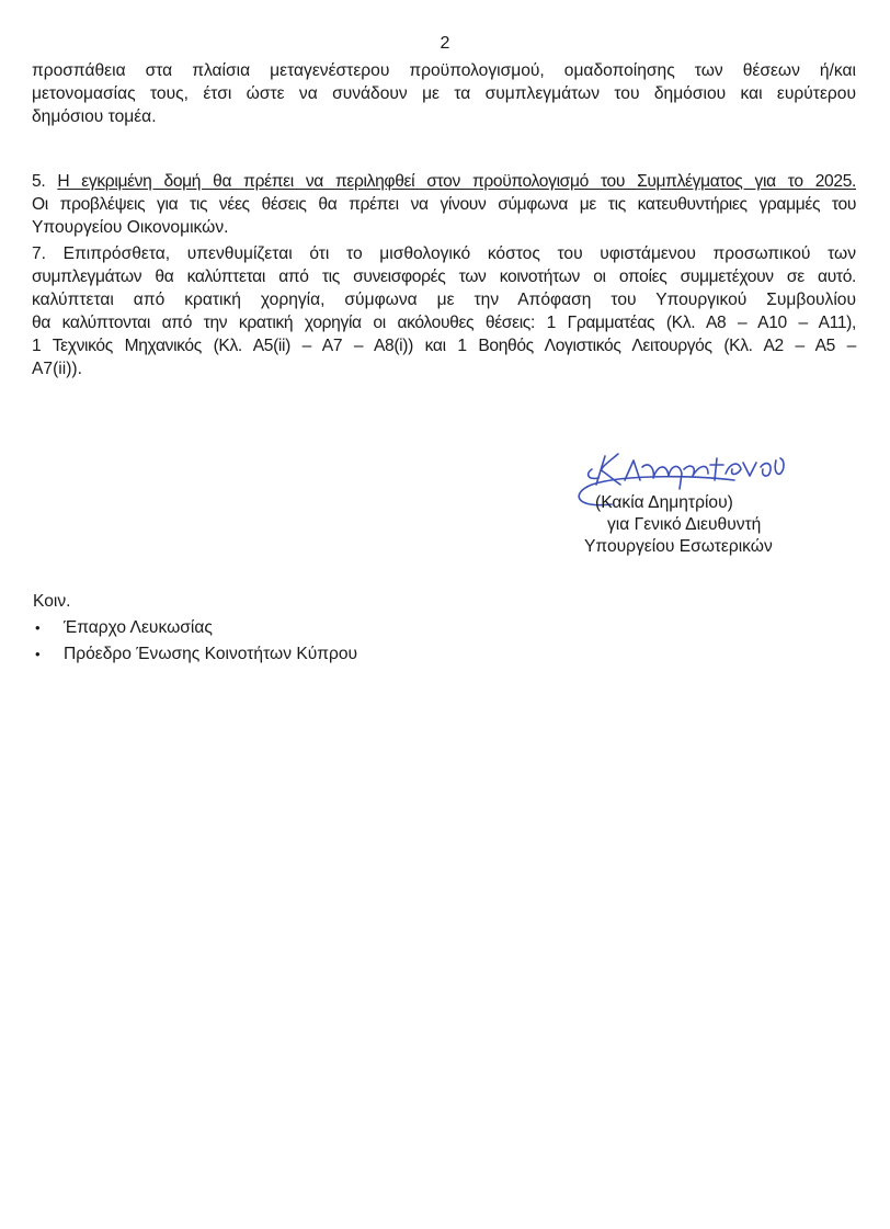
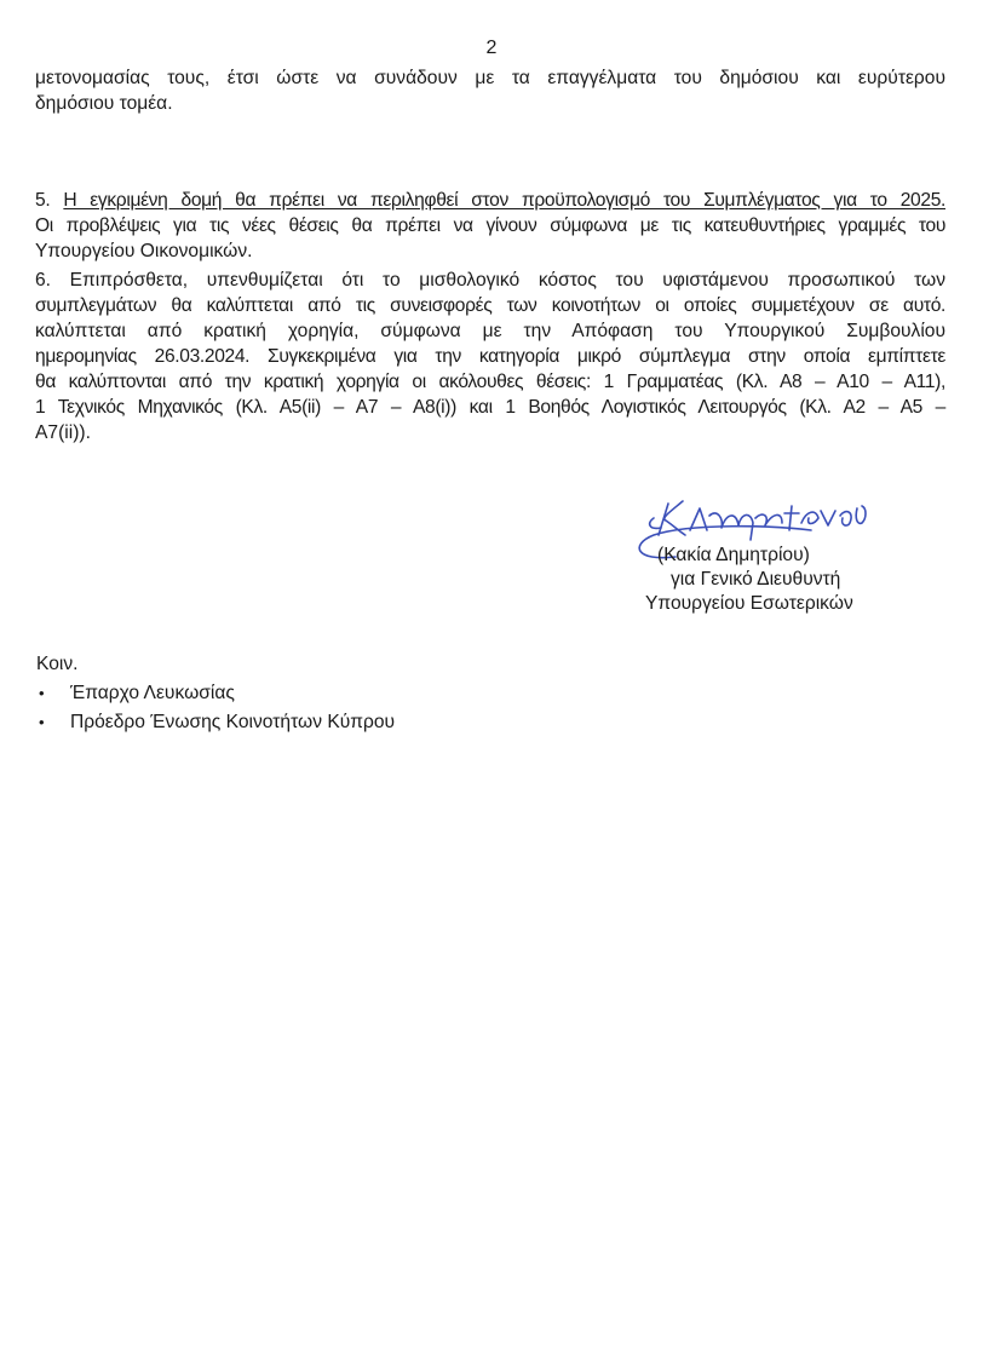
  2
- προσπάθεια στα πλαίσια μεταγενέστερου προϋπολογισμού, ομαδοποίησης των θέσεων ή/και
- μετονομασίας τους, έτσι ώστε να συνάδουν με τα συμπλεγμάτων του δημόσιου και ευρύτερου
+ μετονομασίας τους, έτσι ώστε να συνάδουν με τα επαγγέλματα του δημόσιου και ευρύτερου
  δημόσιου τομέα.
  5. Η εγκριμένη δομή θα πρέπει να περιληφθεί στον προϋπολογισμό του Συμπλέγματος για το 2025.
  Οι προβλέψεις για τις νέες θέσεις θα πρέπει να γίνουν σύμφωνα με τις κατευθυντήριες γραμμές του
  Υπουργείου Οικονομικών.
- 7. Επιπρόσθετα, υπενθυμίζεται ότι το μισθολογικό κόστος του υφιστάμενου προσωπικού των
+ 6. Επιπρόσθετα, υπενθυμίζεται ότι το μισθολογικό κόστος του υφιστάμενου προσωπικού των
  συμπλεγμάτων θα καλύπτεται από τις συνεισφορές των κοινοτήτων οι οποίες συμμετέχουν σε αυτό.
  καλύπτεται από κρατική χορηγία, σύμφωνα με την Απόφαση του Υπουργικού Συμβουλίου
+ ημερομηνίας 26.03.2024. Συγκεκριμένα για την κατηγορία μικρό σύμπλεγμα στην οποία εμπίπτετε
  θα καλύπτονται από την κρατική χορηγία οι ακόλουθες θέσεις: 1 Γραμματέας (Κλ. Α8 – Α10 – Α11),
  1 Τεχνικός Μηχανικός (Κλ. Α5(ii) – Α7 – Α8(i)) και 1 Βοηθός Λογιστικός Λειτουργός (Κλ. Α2 – Α5 –
  Α7(ii)).
  (Κακία Δημητρίου)
  για Γενικό Διευθυντή
  Υπουργείου Εσωτερικών
  Κοιν.
  •
  Έπαρχο Λευκωσίας
  •
  Πρόεδρο Ένωσης Κοινοτήτων Κύπρου
